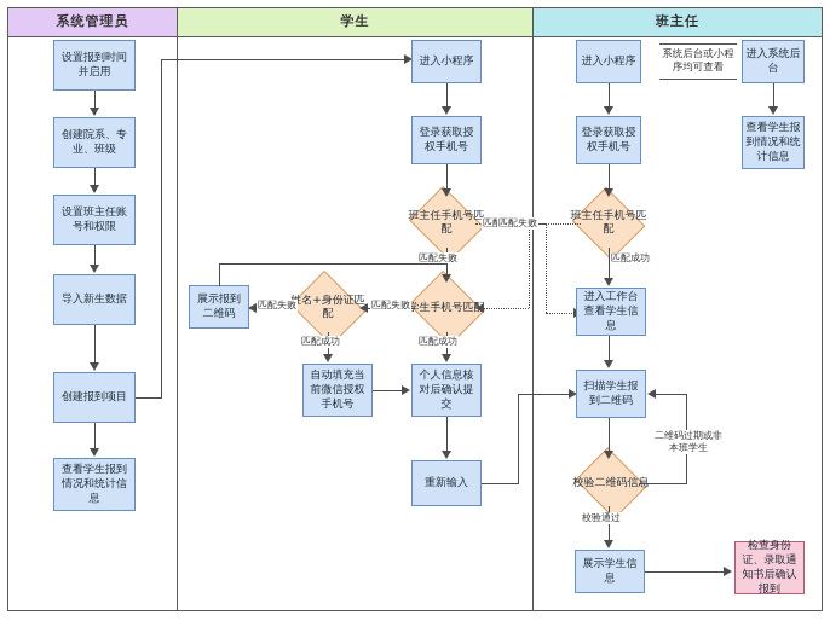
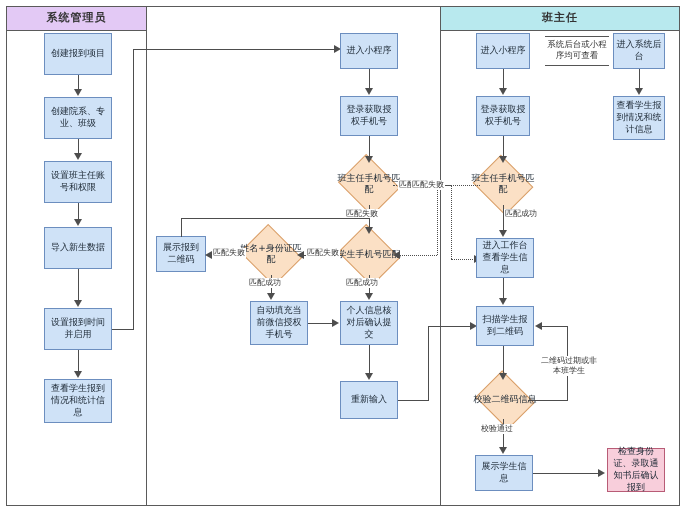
  系统管理员
- 学生
  班主任
- 设置报到时间并启用
+ 创建报到项目
  创建院系、专业、班级
  设置班主任账号和权限
  导入新生数据
- 创建报到项目
+ 设置报到时间并启用
  查看学生报到情况和统计信息
  进入小程序
  登录获取授权手机号
  班主任手机号匹配
  生手机号匹配
  名+身份证匹配
  展示报到二维码
  自动填充当前微信授权手机号
  个人信息核对后确认提交
  重新输入
  匹配失败
  匹配失败
  匹配失败
  匹配成功
  匹配成功
  进入小程序
  登录获取授权手机号
  班主任手机号匹配
  进入工作台查看学生信息
  扫描学生报到二维码
  校验二维码信
  展示学生信息
  检查身份证、录取通知书后确认报到
  进入系统后台
  查看学生报到情况和统计信息
  系统后台或小程序均可查看
  匹配成功
  匹配失败
  二维码过期或非本班学生
  校验通过
